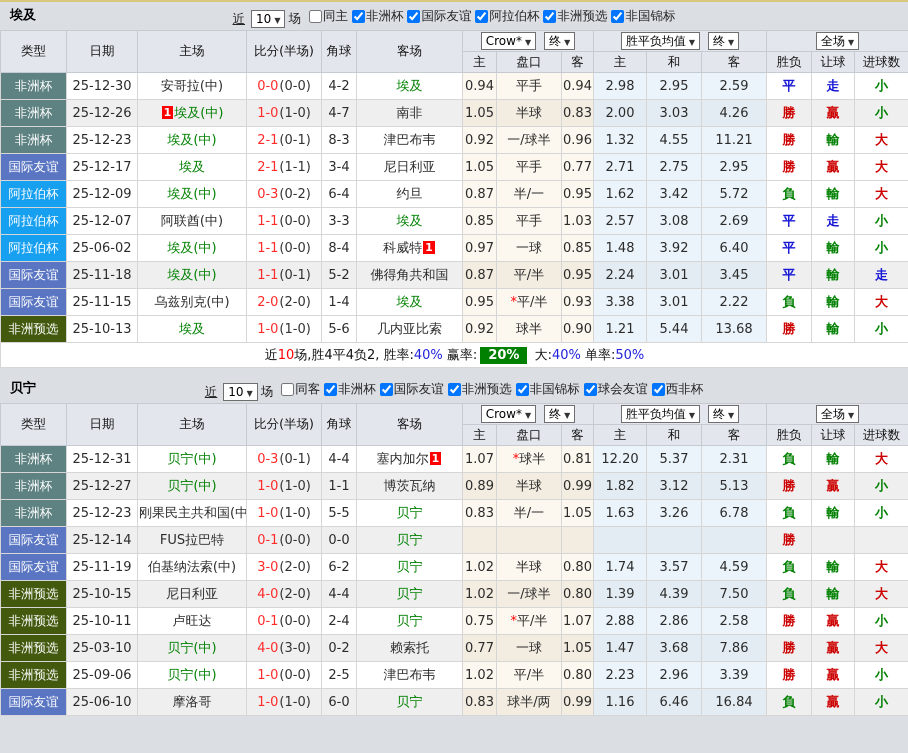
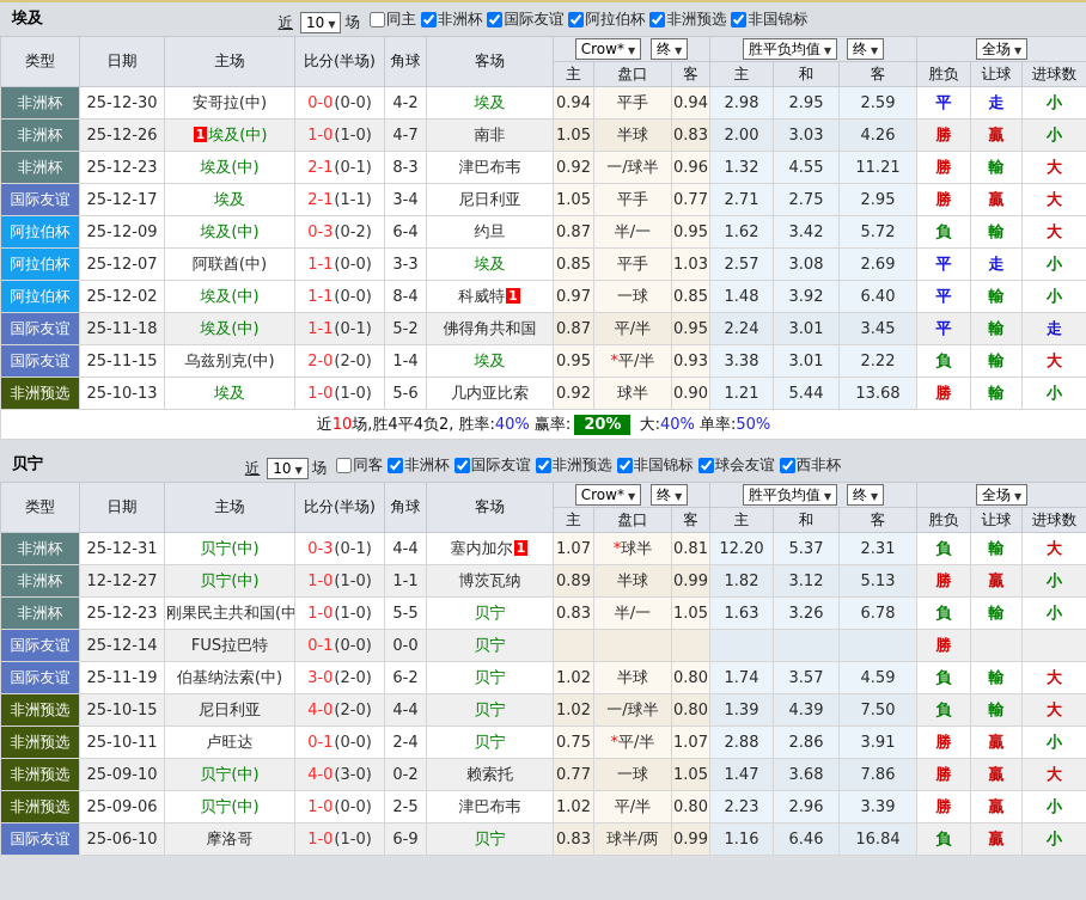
  埃及
  近 10 ▼ 场
  同主
  非洲杯
  国际友谊
  阿拉伯杯
  非洲预选
  非国锦标
  类型	日期	主场	比分(半场)	角球	客场	Crow* ▼ 终 ▼	胜平负均值 ▼ 终 ▼	全场 ▼
  主	盘口	客	主	和	客	胜负	让球	进球数
  非洲杯	25-12-30	安哥拉(中)	0-0(0-0)	4-2	埃及	0.94	平手	0.94	2.98	2.95	2.59	平	走	小
  非洲杯	25-12-26	1 埃及(中)	1-0(1-0)	4-7	南非	1.05	半球	0.83	2.00	3.03	4.26	勝	贏	小
  非洲杯	25-12-23	埃及(中)	2-1(0-1)	8-3	津巴布韦	0.92	一/球半	0.96	1.32	4.55	11.21	勝	輸	大
  国际友谊	25-12-17	埃及	2-1(1-1)	3-4	尼日利亚	1.05	平手	0.77	2.71	2.75	2.95	勝	贏	大
  阿拉伯杯	25-12-09	埃及(中)	0-3(0-2)	6-4	约旦	0.87	半/一	0.95	1.62	3.42	5.72	負	輸	大
  阿拉伯杯	25-12-07	阿联酋(中)	1-1(0-0)	3-3	埃及	0.85	平手	1.03	2.57	3.08	2.69	平	走	小
- 阿拉伯杯	25-06-02	埃及(中)	1-1(0-0)	8-4	科威特 1	0.97	一球	0.85	1.48	3.92	6.40	平	輸	小
+ 阿拉伯杯	25-12-02	埃及(中)	1-1(0-0)	8-4	科威特 1	0.97	一球	0.85	1.48	3.92	6.40	平	輸	小
  国际友谊	25-11-18	埃及(中)	1-1(0-1)	5-2	佛得角共和国	0.87	平/半	0.95	2.24	3.01	3.45	平	輸	走
  国际友谊	25-11-15	乌兹别克(中)	2-0(2-0)	1-4	埃及	0.95	*平/半	0.93	3.38	3.01	2.22	負	輸	大
  非洲预选	25-10-13	埃及	1-0(1-0)	5-6	几内亚比索	0.92	球半	0.90	1.21	5.44	13.68	勝	輸	小
  近10场,胜4平4负2, 胜率:40% 赢率: 20% 大:40% 单率:50%
  贝宁
  近 10 ▼ 场
  同客
  非洲杯
  国际友谊
  非洲预选
  非国锦标
  球会友谊
  西非杯
  类型	日期	主场	比分(半场)	角球	客场	Crow* ▼ 终 ▼	胜平负均值 ▼ 终 ▼	全场 ▼
  主	盘口	客	主	和	客	胜负	让球	进球数
  非洲杯	25-12-31	贝宁(中)	0-3(0-1)	4-4	塞内加尔 1	1.07	*球半	0.81	12.20	5.37	2.31	負	輸	大
- 非洲杯	25-12-27	贝宁(中)	1-0(1-0)	1-1	博茨瓦纳	0.89	半球	0.99	1.82	3.12	5.13	勝	贏	小
+ 非洲杯	12-12-27	贝宁(中)	1-0(1-0)	1-1	博茨瓦纳	0.89	半球	0.99	1.82	3.12	5.13	勝	贏	小
  非洲杯	25-12-23	刚果民主共和国(中	1-0(1-0)	5-5	贝宁	0.83	半/一	1.05	1.63	3.26	6.78	負	輸	小
  国际友谊	25-12-14	FUS拉巴特	0-1(0-0)	0-0	贝宁							勝
  国际友谊	25-11-19	伯基纳法索(中)	3-0(2-0)	6-2	贝宁	1.02	半球	0.80	1.74	3.57	4.59	負	輸	大
  非洲预选	25-10-15	尼日利亚	4-0(2-0)	4-4	贝宁	1.02	一/球半	0.80	1.39	4.39	7.50	負	輸	大
- 非洲预选	25-10-11	卢旺达	0-1(0-0)	2-4	贝宁	0.75	*平/半	1.07	2.88	2.86	2.58	勝	贏	小
+ 非洲预选	25-10-11	卢旺达	0-1(0-0)	2-4	贝宁	0.75	*平/半	1.07	2.88	2.86	3.91	勝	贏	小
- 非洲预选	25-03-10	贝宁(中)	4-0(3-0)	0-2	赖索托	0.77	一球	1.05	1.47	3.68	7.86	勝	贏	大
+ 非洲预选	25-09-10	贝宁(中)	4-0(3-0)	0-2	赖索托	0.77	一球	1.05	1.47	3.68	7.86	勝	贏	大
  非洲预选	25-09-06	贝宁(中)	1-0(0-0)	2-5	津巴布韦	1.02	平/半	0.80	2.23	2.96	3.39	勝	贏	小
- 国际友谊	25-06-10	摩洛哥	1-0(1-0)	6-0	贝宁	0.83	球半/两	0.99	1.16	6.46	16.84	負	贏	小
+ 国际友谊	25-06-10	摩洛哥	1-0(1-0)	6-9	贝宁	0.83	球半/两	0.99	1.16	6.46	16.84	負	贏	小
